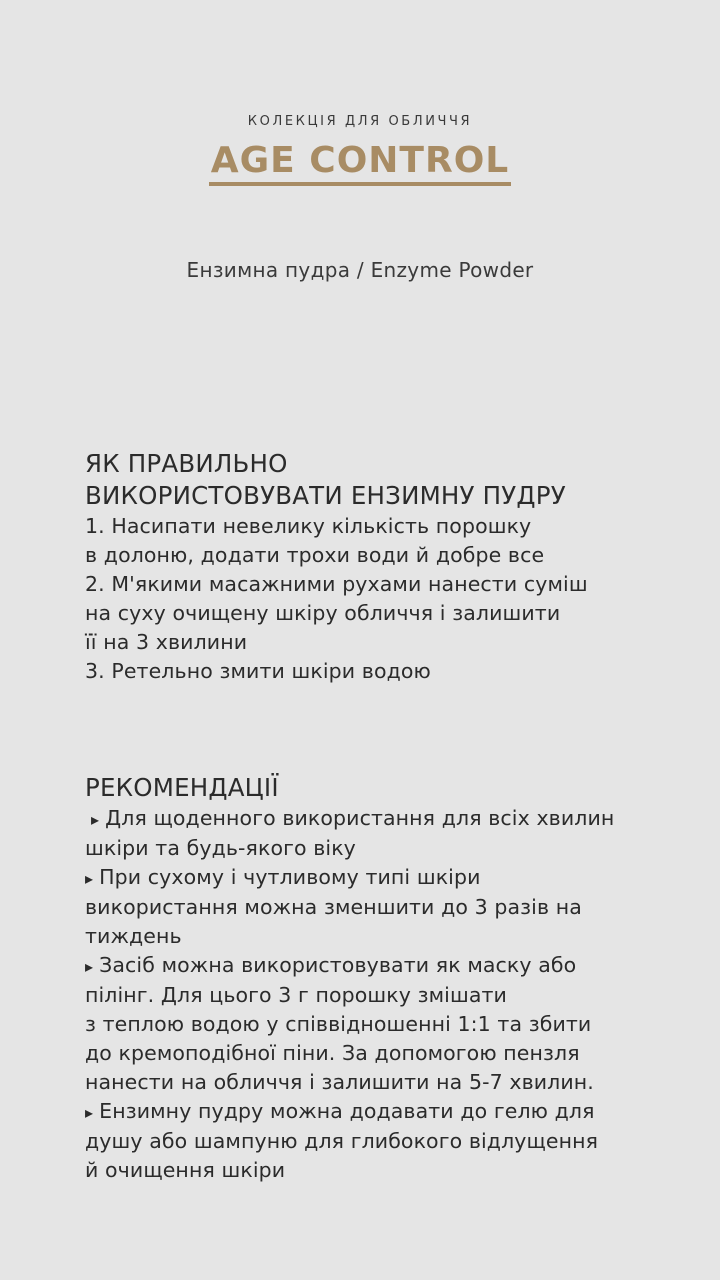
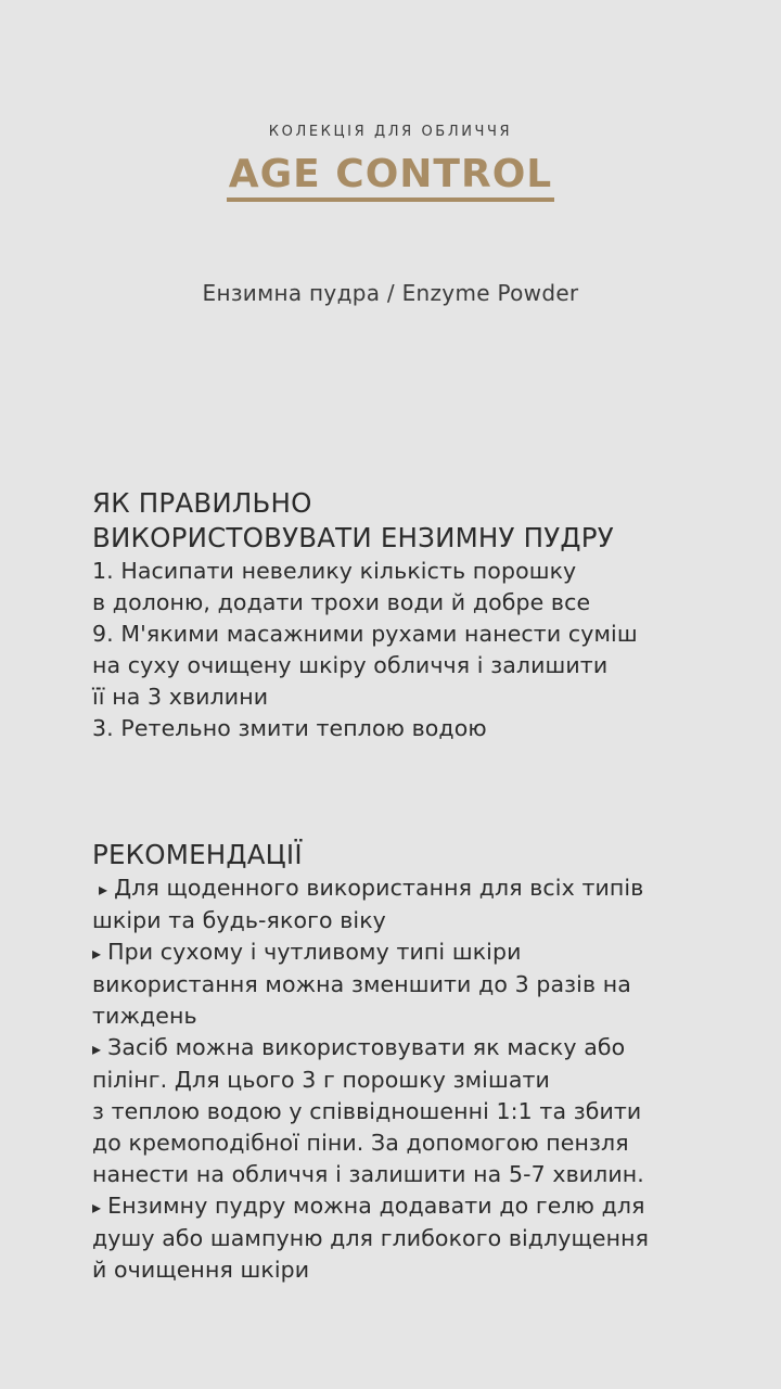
  КОЛЕКЦІЯ ДЛЯ ОБЛИЧЧЯ
  AGE CONTROL
  Ензимна пудра / Enzyme Powder
  ЯК ПРАВИЛЬНО
  ВИКОРИСТОВУВАТИ ЕНЗИМНУ ПУДРУ
  1. Насипати невелику кількість порошку
  в долоню, додати трохи води й добре все
- 2. М'якими масажними рухами нанести суміш
+ 9. М'якими масажними рухами нанести суміш
  на суху очищену шкіру обличчя і залишити
  її на 3 хвилини
- 3. Ретельно змити шкіри водою
+ 3. Ретельно змити теплою водою
  РЕКОМЕНДАЦІЇ
- Для щоденного використання для всіх хвилин
+ Для щоденного використання для всіх типів
  шкіри та будь-якого віку
  При сухому і чутливому типі шкіри
  використання можна зменшити до 3 разів на
  тиждень
  Засіб можна використовувати як маску або
  пілінг. Для цього 3 г порошку змішати
  з теплою водою у співвідношенні 1:1 та збити
  до кремоподібної піни. За допомогою пензля
  нанести на обличчя і залишити на 5-7 хвилин.
  Ензимну пудру можна додавати до гелю для
  душу або шампуню для глибокого відлущення
  й очищення шкіри
